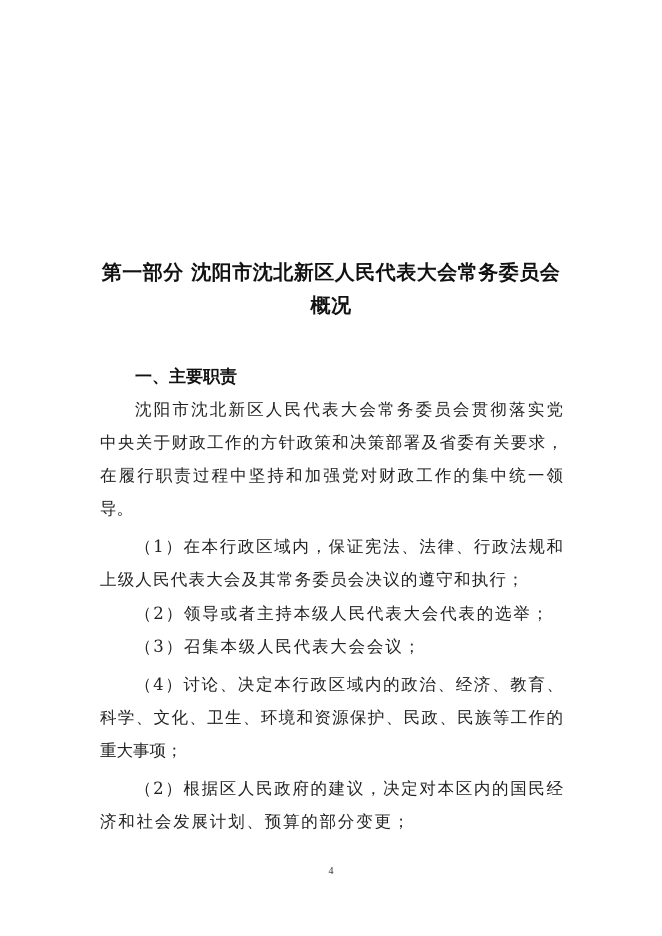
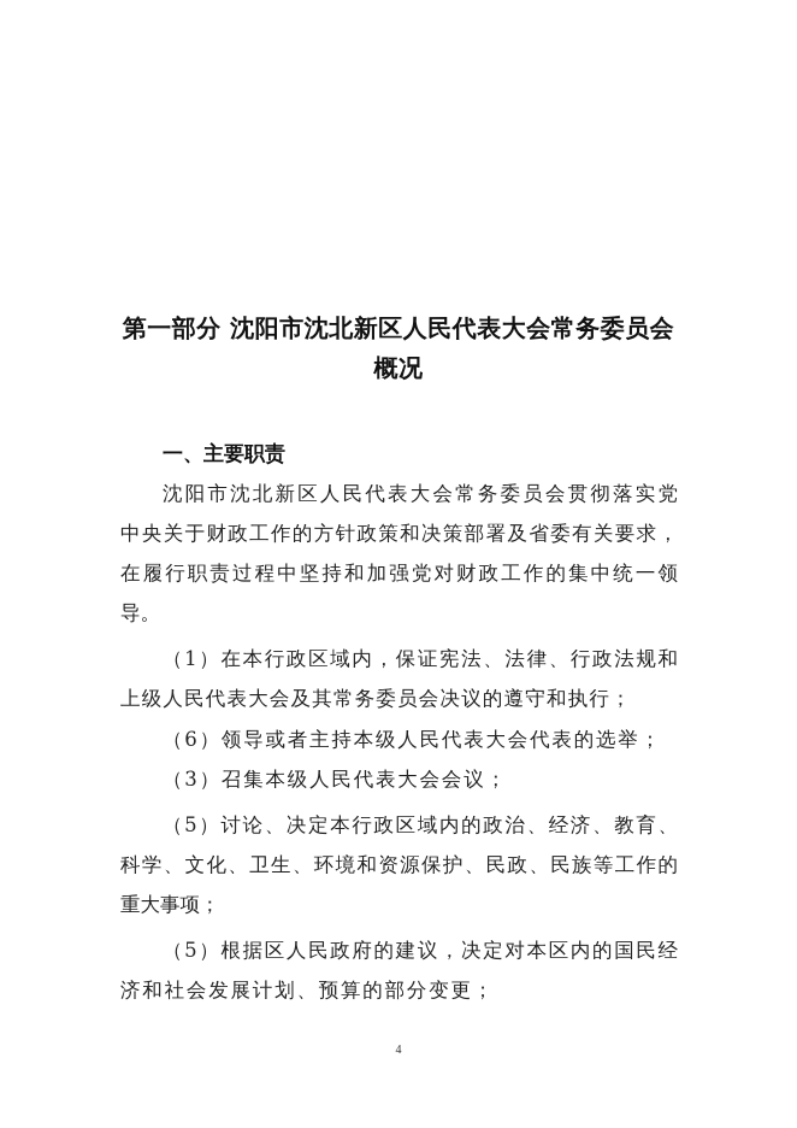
  第一部分 沈阳市沈北新区人民代表大会常务委员会
  概况
  一、主要职责
  沈阳市沈北新区人民代表大会常务委员会贯彻落实党
  中央关于财政工作的方针政策和决策部署及省委有关要求，
  在履行职责过程中坚持和加强党对财政工作的集中统一领
  导。
  （1）在本行政区域内，保证宪法、法律、行政法规和
  上级人民代表大会及其常务委员会决议的遵守和执行；
- （2）领导或者主持本级人民代表大会代表的选举；
+ （6）领导或者主持本级人民代表大会代表的选举；
  （3）召集本级人民代表大会会议；
- （4）讨论、决定本行政区域内的政治、经济、教育、
+ （5）讨论、决定本行政区域内的政治、经济、教育、
  科学、文化、卫生、环境和资源保护、民政、民族等工作的
  重大事项；
- （2）根据区人民政府的建议，决定对本区内的国民经
+ （5）根据区人民政府的建议，决定对本区内的国民经
  济和社会发展计划、预算的部分变更；
  4
